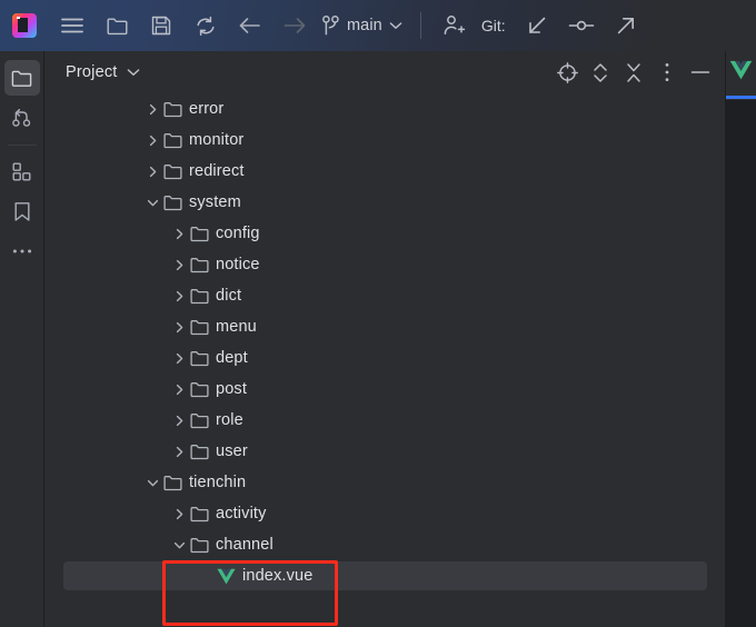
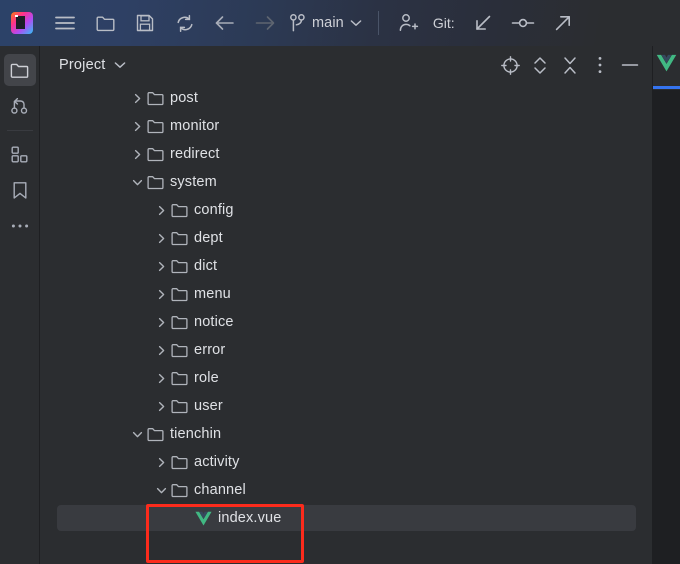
  main
  Git:
  Project
- error
+ post
  monitor
  redirect
  system
  config
- notice
+ dept
  dict
  menu
- dept
+ notice
- post
+ error
  role
  user
  tienchin
  activity
  channel
  index.vue
